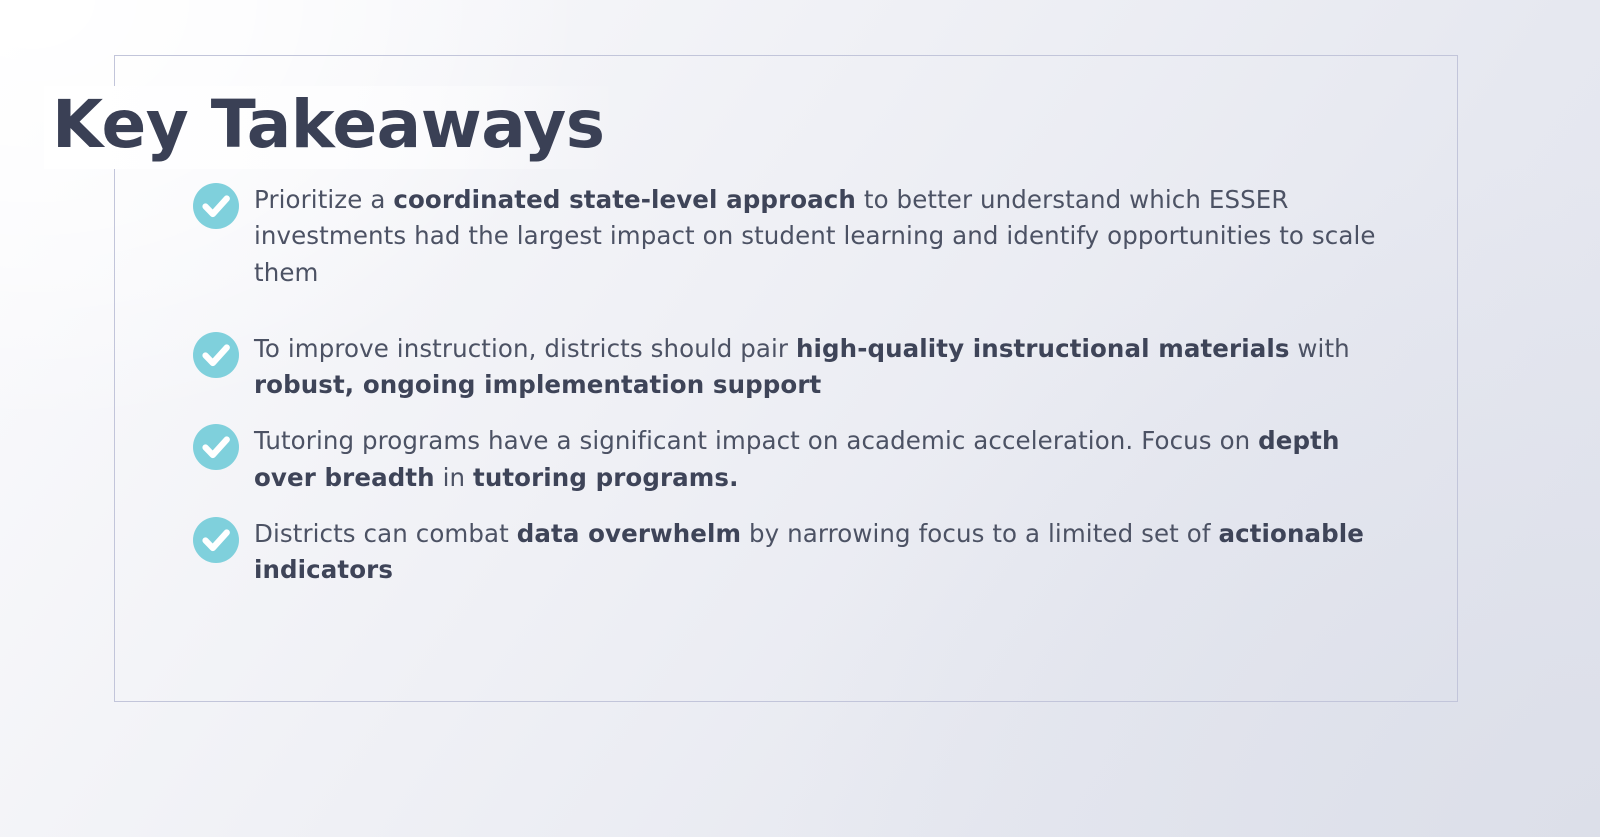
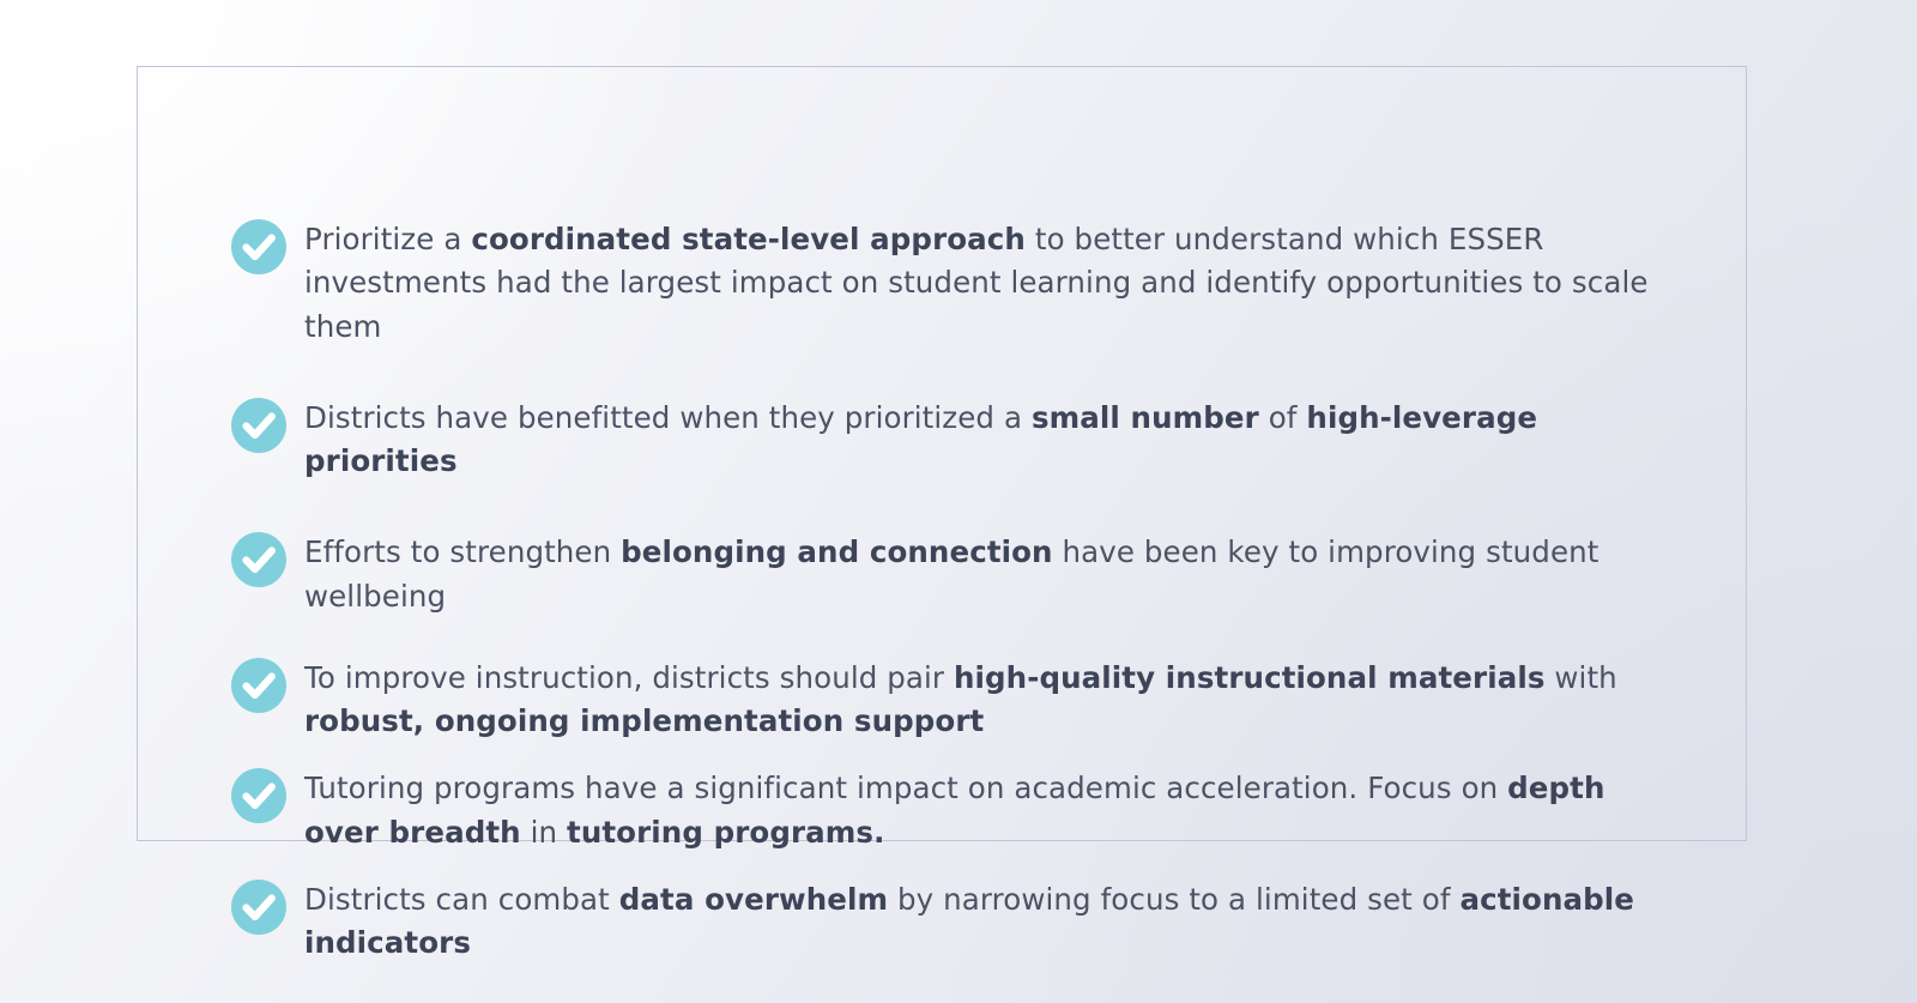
- Key Takeaways
  Prioritize a coordinated state-level approach to better understand which ESSER investments had the largest impact on student learning and identify opportunities to scale them
+ Districts have benefitted when they prioritized a small number of high-leverage priorities
+ Efforts to strengthen belonging and connection have been key to improving student wellbeing
  To improve instruction, districts should pair high-quality instructional materials with robust, ongoing implementation support
  Tutoring programs have a significant impact on academic acceleration. Focus on depth over breadth in tutoring programs.
  Districts can combat data overwhelm by narrowing focus to a limited set of actionable indicators
